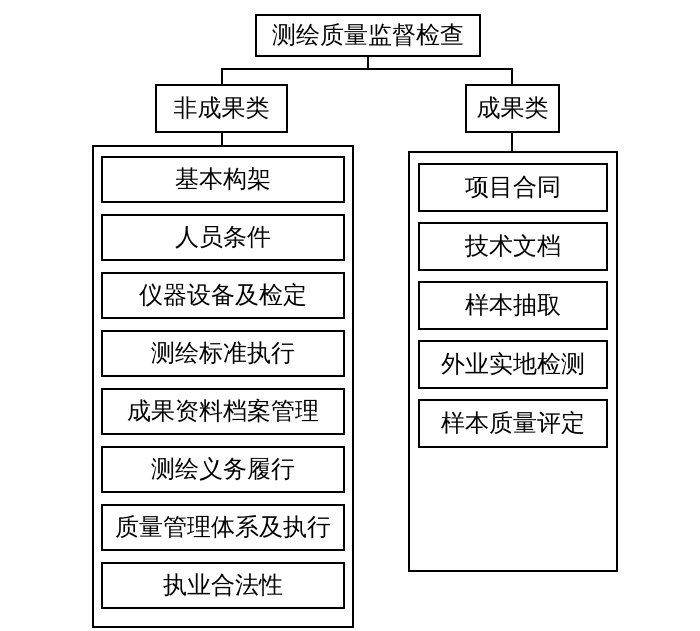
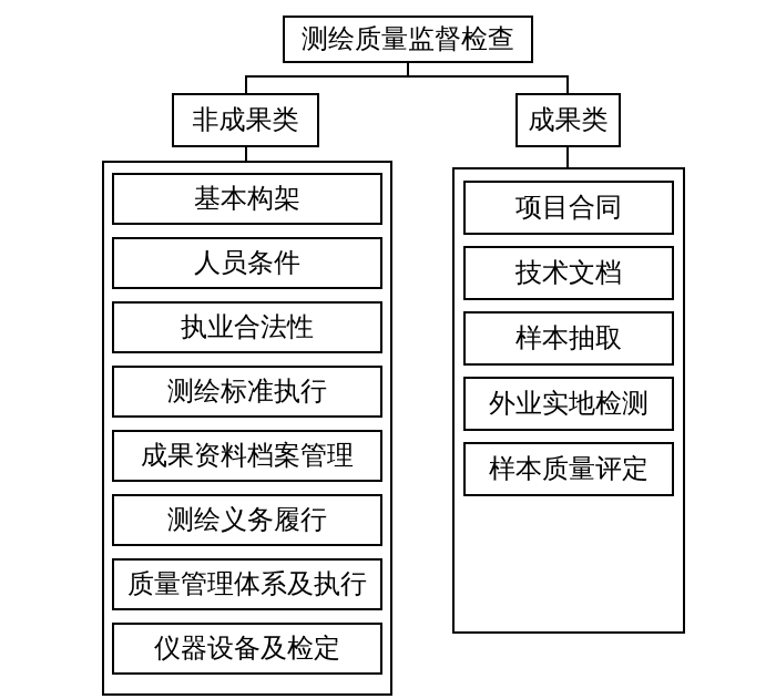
  测绘质量监督检查
  非成果类
  成果类
  基本构架
  人员条件
- 仪器设备及检定
+ 执业合法性
  测绘标准执行
  成果资料档案管理
  测绘义务履行
  质量管理体系及执行
- 执业合法性
+ 仪器设备及检定
  项目合同
  技术文档
  样本抽取
  外业实地检测
  样本质量评定
